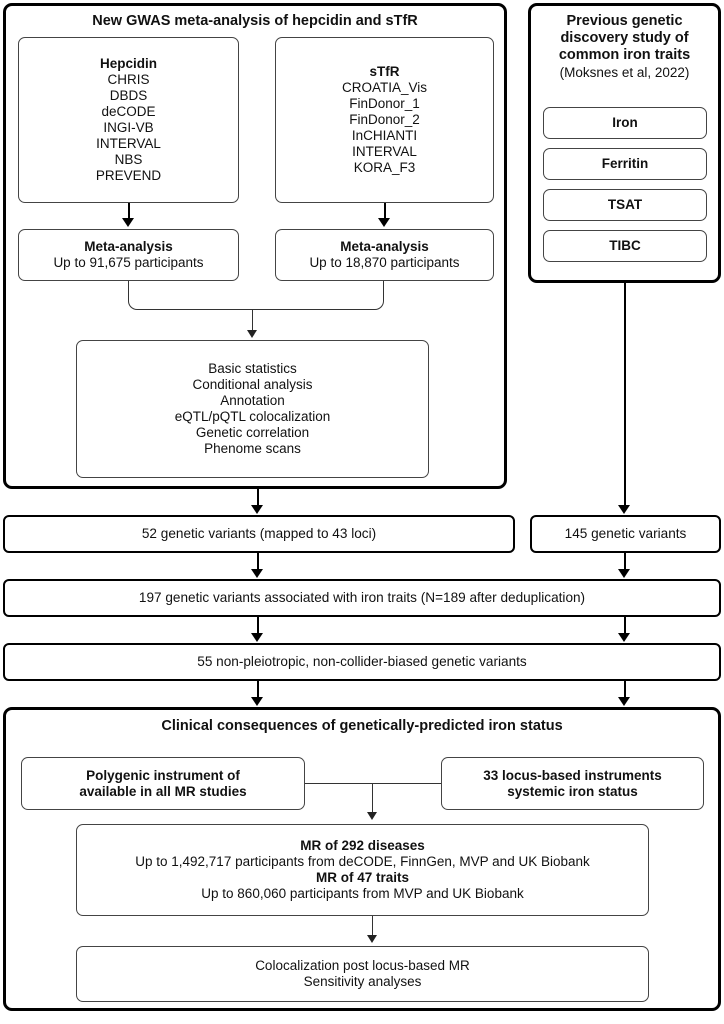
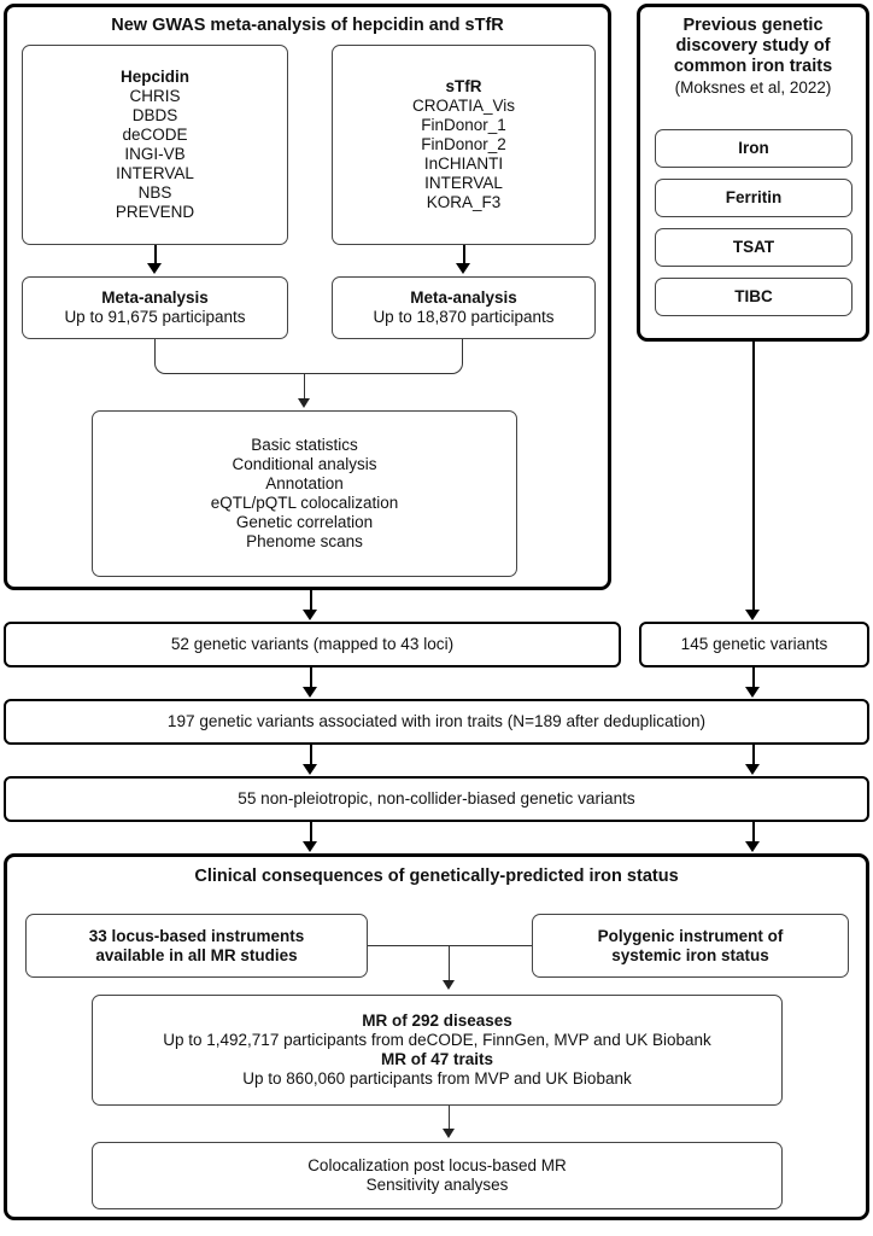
  New GWAS meta-analysis of hepcidin and sTfR
  Hepcidin
  CHRIS
  DBDS
  deCODE
  INGI-VB
  INTERVAL
  NBS
  PREVEND
  sTfR
  CROATIA_Vis
  FinDonor_1
  FinDonor_2
  InCHIANTI
  INTERVAL
  KORA_F3
  Meta-analysis
  Up to 91,675 participants
  Meta-analysis
  Up to 18,870 participants
  Basic statistics
  Conditional analysis
  Annotation
  eQTL/pQTL colocalization
  Genetic correlation
  Phenome scans
  Previous genetic
  discovery study of
  common iron traits
  (Moksnes et al, 2022)
  Iron
  Ferritin
  TSAT
  TIBC
  52 genetic variants (mapped to 43 loci)
  145 genetic variants
  197 genetic variants associated with iron traits (N=189 after deduplication)
  55 non-pleiotropic, non-collider-biased genetic variants
  Clinical consequences of genetically-predicted iron status
- Polygenic instrument of
+ 33 locus-based instruments
  available in all MR studies
- 33 locus-based instruments
+ Polygenic instrument of
  systemic iron status
  MR of 292 diseases
  Up to 1,492,717 participants from deCODE, FinnGen, MVP and UK Biobank
  MR of 47 traits
  Up to 860,060 participants from MVP and UK Biobank
  Colocalization post locus-based MR
  Sensitivity analyses
